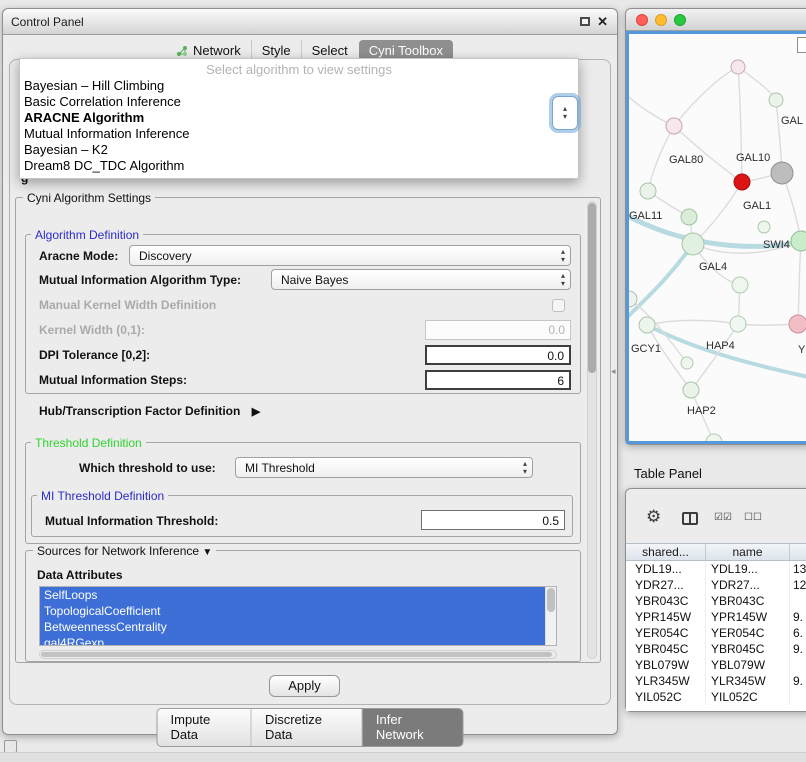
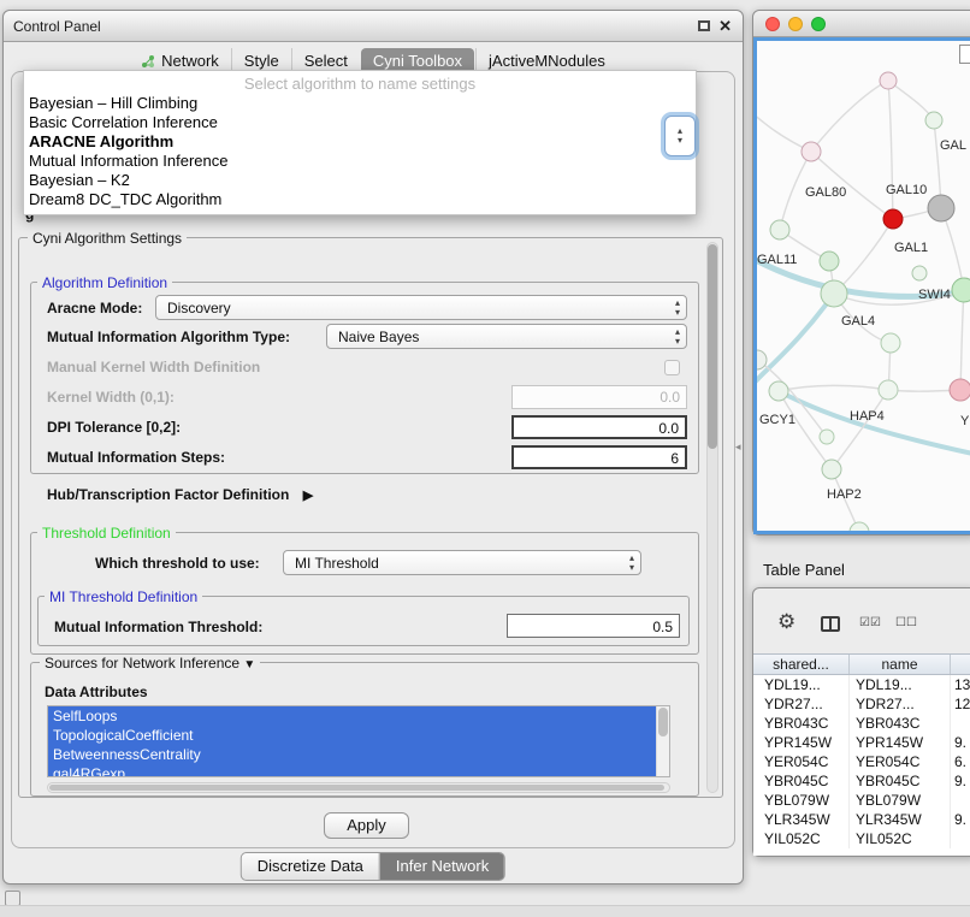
  Control Panel
  ✕
  Network
  Style
  Select
  Cyni Toolbox
+ jActiveMNodules
  Cyni Algorithm Settings
  Algorithm Definition
  Aracne Mode:
  Discovery
  ▴
  ▾
  Mutual Information Algorithm Type:
  Naive Bayes
  ▴
  ▾
  Manual Kernel Width Definition
  Kernel Width (0,1):
  0.0
  DPI Tolerance [0,2]:
  0.0
  Mutual Information Steps:
  6
  Hub/Transcription Factor Definition ▶
  Threshold Definition
  Which threshold to use:
  MI Threshold
  ▴
  ▾
  MI Threshold Definition
  Mutual Information Threshold:
  0.5
  Sources for Network Inference ▼
  Data Attributes
  SelfLoops
  TopologicalCoefficient
  BetweennessCentrality
  gal4RGexp
  Apply
- Impute Data
  Discretize Data
  Infer Network
- Select algorithm to view settings
+ Select algorithm to name settings
  Bayesian – Hill Climbing
  Basic Correlation Inference
  ARACNE Algorithm
  Mutual Information Inference
  Bayesian – K2
  Dream8 DC_TDC Algorithm
  ▴
  ▾
  ◂
  GAL80
  GAL
  GAL10
  GAL11
  GAL1
  SWI4
  GAL4
  GCY1
  HAP4
  HAP2
  Y
  Table Panel
  ⚙
  ☑☑
  ☐☐
  shared...
  name
  YDL19...
  YDL19...
  13
  YDR27...
  YDR27...
  12
  YBR043C
  YBR043C
  YPR145W
  YPR145W
  9.
  YER054C
  YER054C
  6.
  YBR045C
  YBR045C
  9.
  YBL079W
  YBL079W
  YLR345W
  YLR345W
  9.
  YIL052C
  YIL052C
